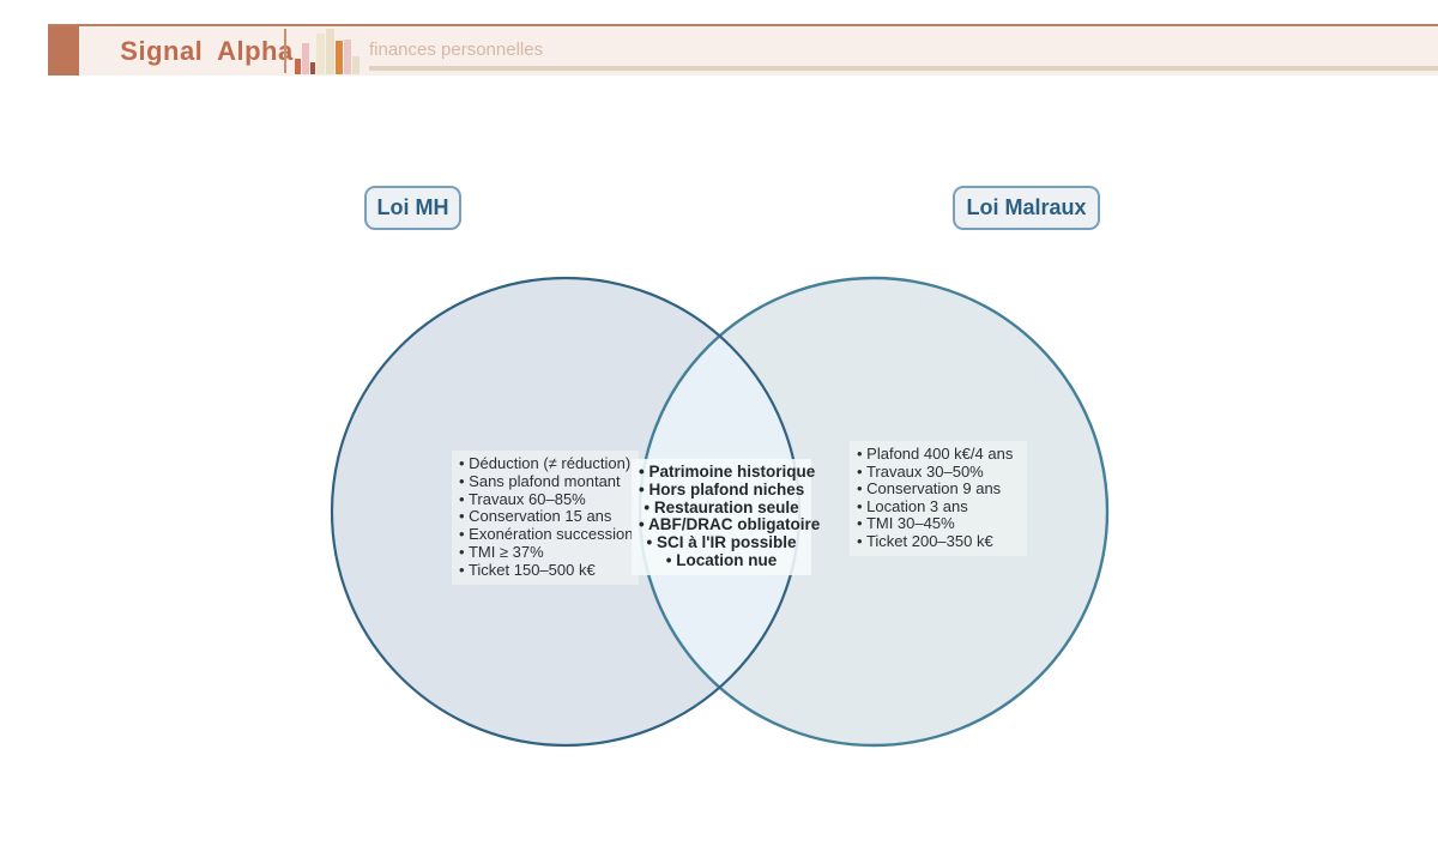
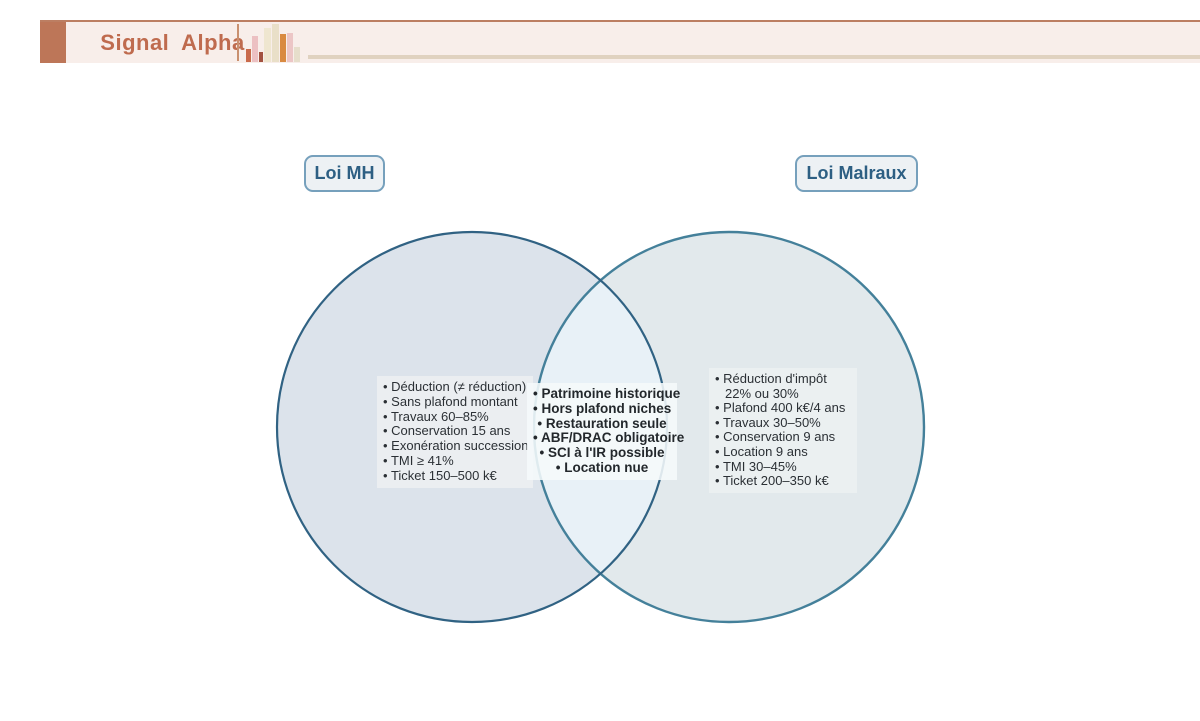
  Signal Alph
- finances personnelles
  Loi MH
  Loi Malraux
  Déduction (≠ réduction)
  Sans plafond montant
  Travaux 60–85%
  Conservation 15 ans
  Exonération succession
- TMI ≥ 37%
+ TMI ≥ 41%
  Ticket 150–500 k€
  Patrimoine historique
  Hors plafond niches
  Restauration seule
  ABF/DRAC obligatoire
  SCI à l'IR possible
  Location nue
+ Réduction d'impôt 22% ou 30%
  Plafond 400 k€/4 ans
  Travaux 30–50%
  Conservation 9 ans
- Location 3 ans
+ Location 9 ans
  TMI 30–45%
  Ticket 200–350 k€
